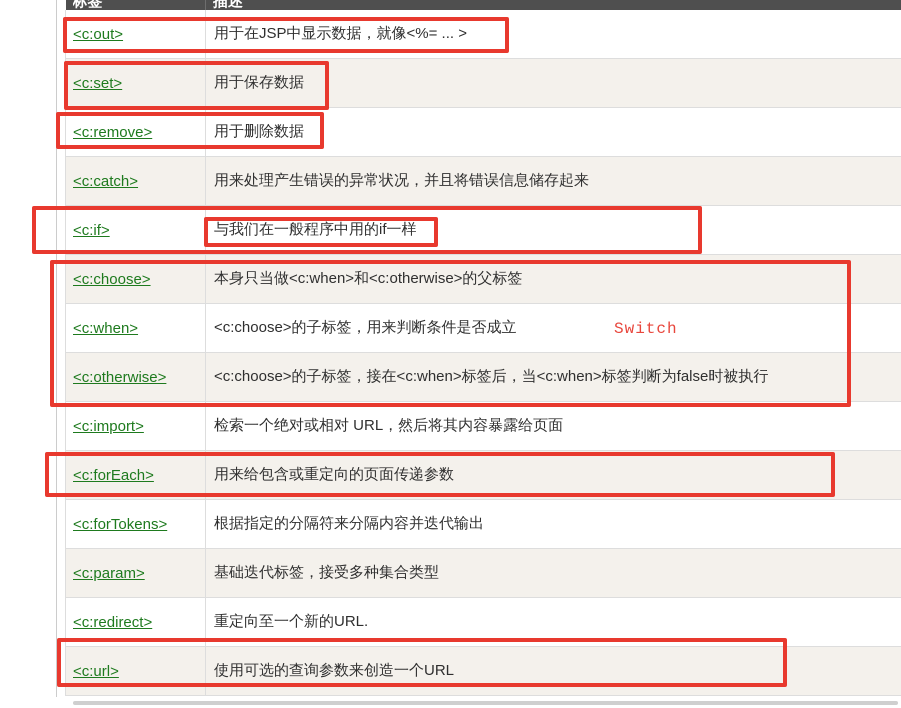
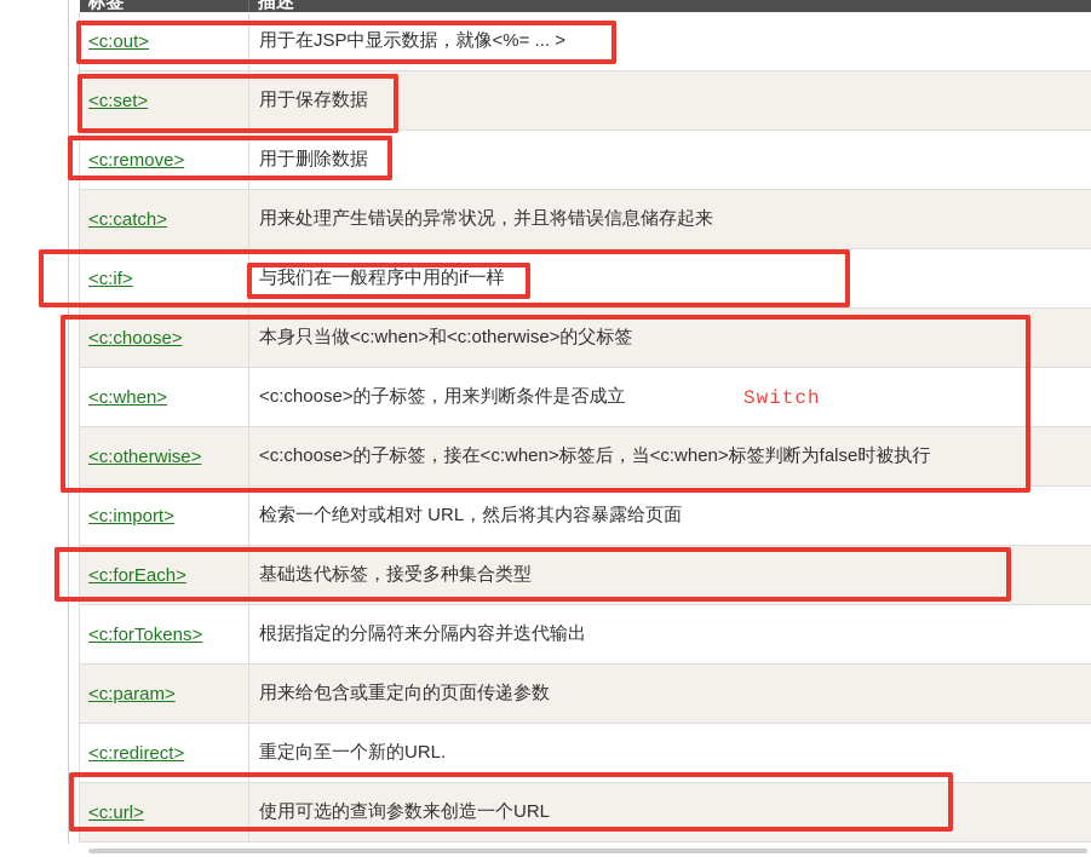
  标签	描述
  <c:out>	用于在JSP中显示数据，就像<%= ... >
  <c:set>	用于保存数据
  <c:remove>	用于删除数据
  <c:catch>	用来处理产生错误的异常状况，并且将错误信息储存起来
  <c:if>	与我们在一般程序中用的if一样
  <c:choose>	本身只当做<c:when>和<c:otherwise>的父标签
  <c:when>	<c:choose>的子标签，用来判断条件是否成立
  <c:otherwise>	<c:choose>的子标签，接在<c:when>标签后，当<c:when>标签判断为false时被执行
  <c:import>	检索一个绝对或相对 URL，然后将其内容暴露给页面
- <c:forEach>	用来给包含或重定向的页面传递参数
+ <c:forEach>	基础迭代标签，接受多种集合类型
  <c:forTokens>	根据指定的分隔符来分隔内容并迭代输出
- <c:param>	基础迭代标签，接受多种集合类型
+ <c:param>	用来给包含或重定向的页面传递参数
  <c:redirect>	重定向至一个新的URL.
  <c:url>	使用可选的查询参数来创造一个URL
  Switch
